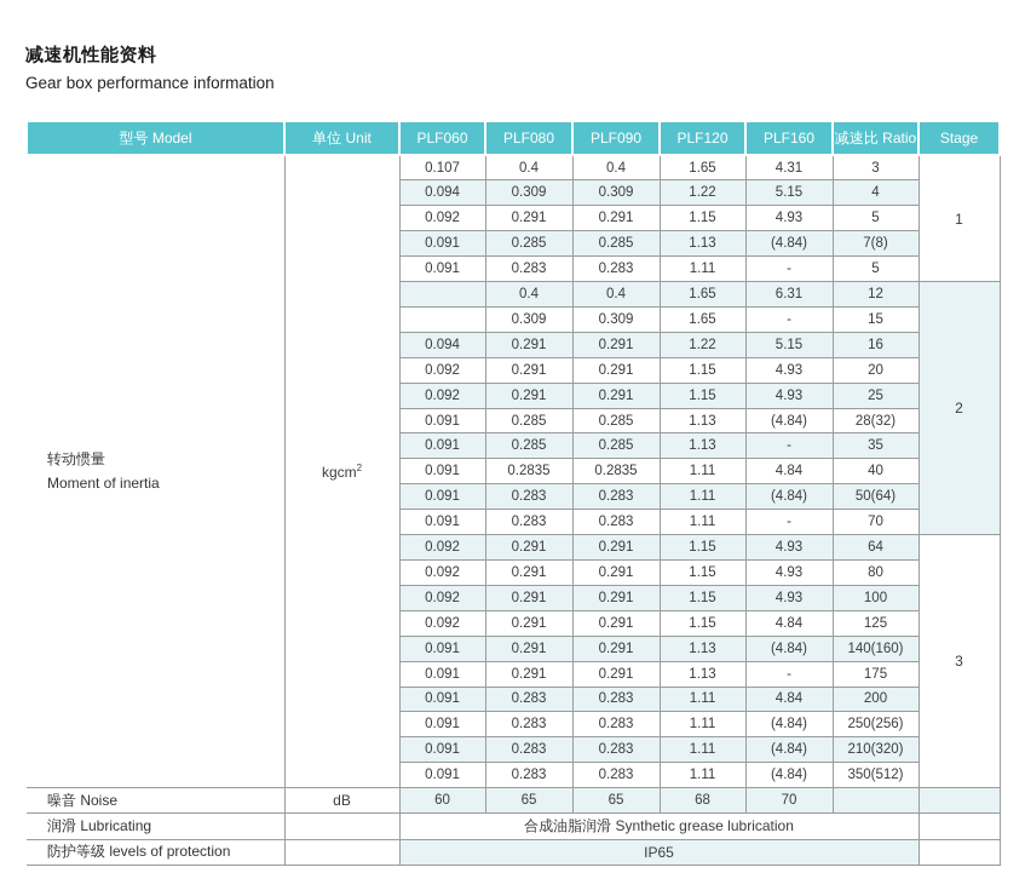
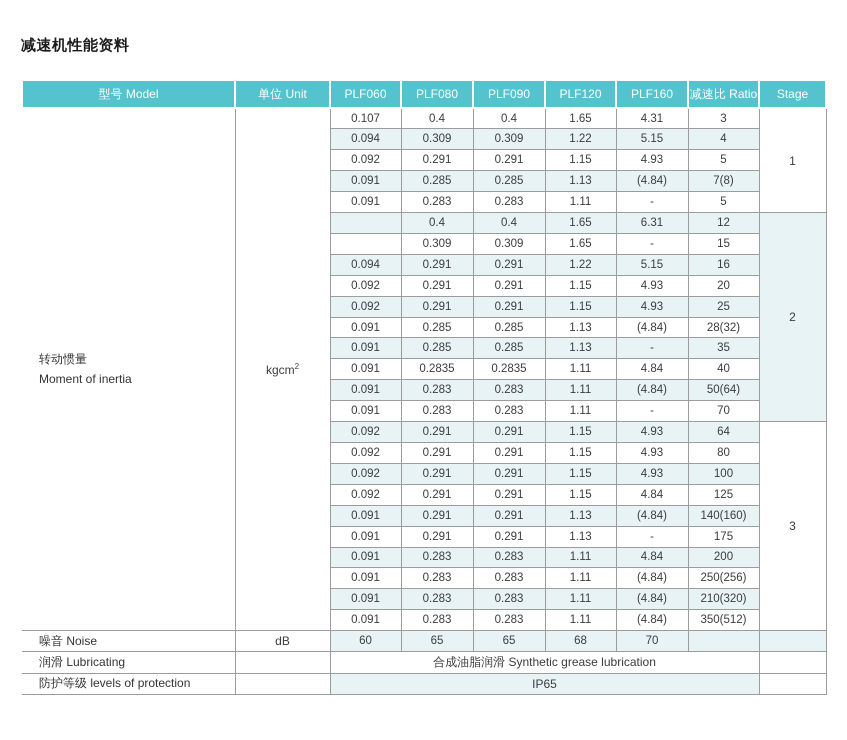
  减速机性能资料
- Gear box performance information
  型号 Model	单位 Unit	PLF060	PLF080	PLF090	PLF120	PLF160	减速比 Ratio	Stage
  转动惯量Moment of inertia	kgcm2	0.107	0.4	0.4	1.65	4.31	3	1
  0.094	0.309	0.309	1.22	5.15	4
  0.092	0.291	0.291	1.15	4.93	5
  0.091	0.285	0.285	1.13	(4.84)	7(8)
  0.091	0.283	0.283	1.11	-	5
  	0.4	0.4	1.65	6.31	12	2
  	0.309	0.309	1.65	-	15
  0.094	0.291	0.291	1.22	5.15	16
  0.092	0.291	0.291	1.15	4.93	20
  0.092	0.291	0.291	1.15	4.93	25
  0.091	0.285	0.285	1.13	(4.84)	28(32)
  0.091	0.285	0.285	1.13	-	35
  0.091	0.2835	0.2835	1.11	4.84	40
  0.091	0.283	0.283	1.11	(4.84)	50(64)
  0.091	0.283	0.283	1.11	-	70
  0.092	0.291	0.291	1.15	4.93	64	3
  0.092	0.291	0.291	1.15	4.93	80
  0.092	0.291	0.291	1.15	4.93	100
  0.092	0.291	0.291	1.15	4.84	125
  0.091	0.291	0.291	1.13	(4.84)	140(160)
  0.091	0.291	0.291	1.13	-	175
  0.091	0.283	0.283	1.11	4.84	200
  0.091	0.283	0.283	1.11	(4.84)	250(256)
  0.091	0.283	0.283	1.11	(4.84)	210(320)
  0.091	0.283	0.283	1.11	(4.84)	350(512)
  噪音 Noise	dB	60	65	65	68	70
  润滑 Lubricating		合成油脂润滑 Synthetic grease lubrication
  防护等级 levels of protection		IP65
